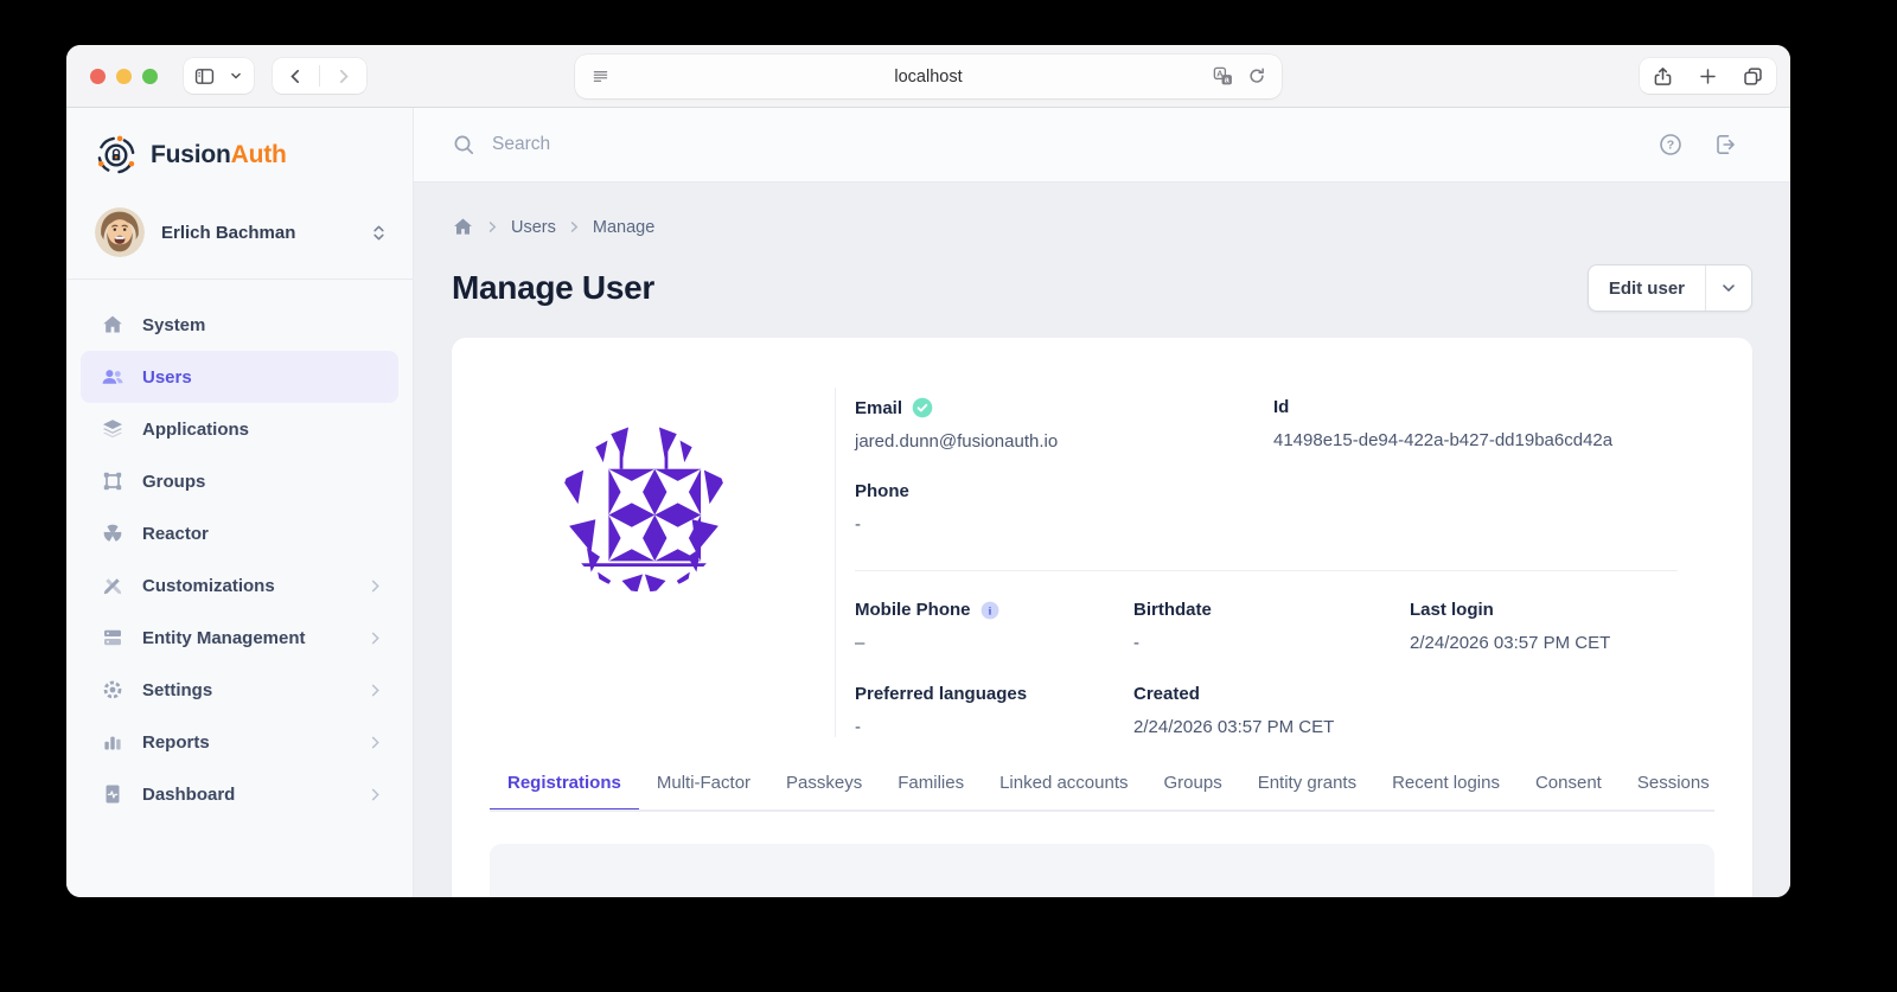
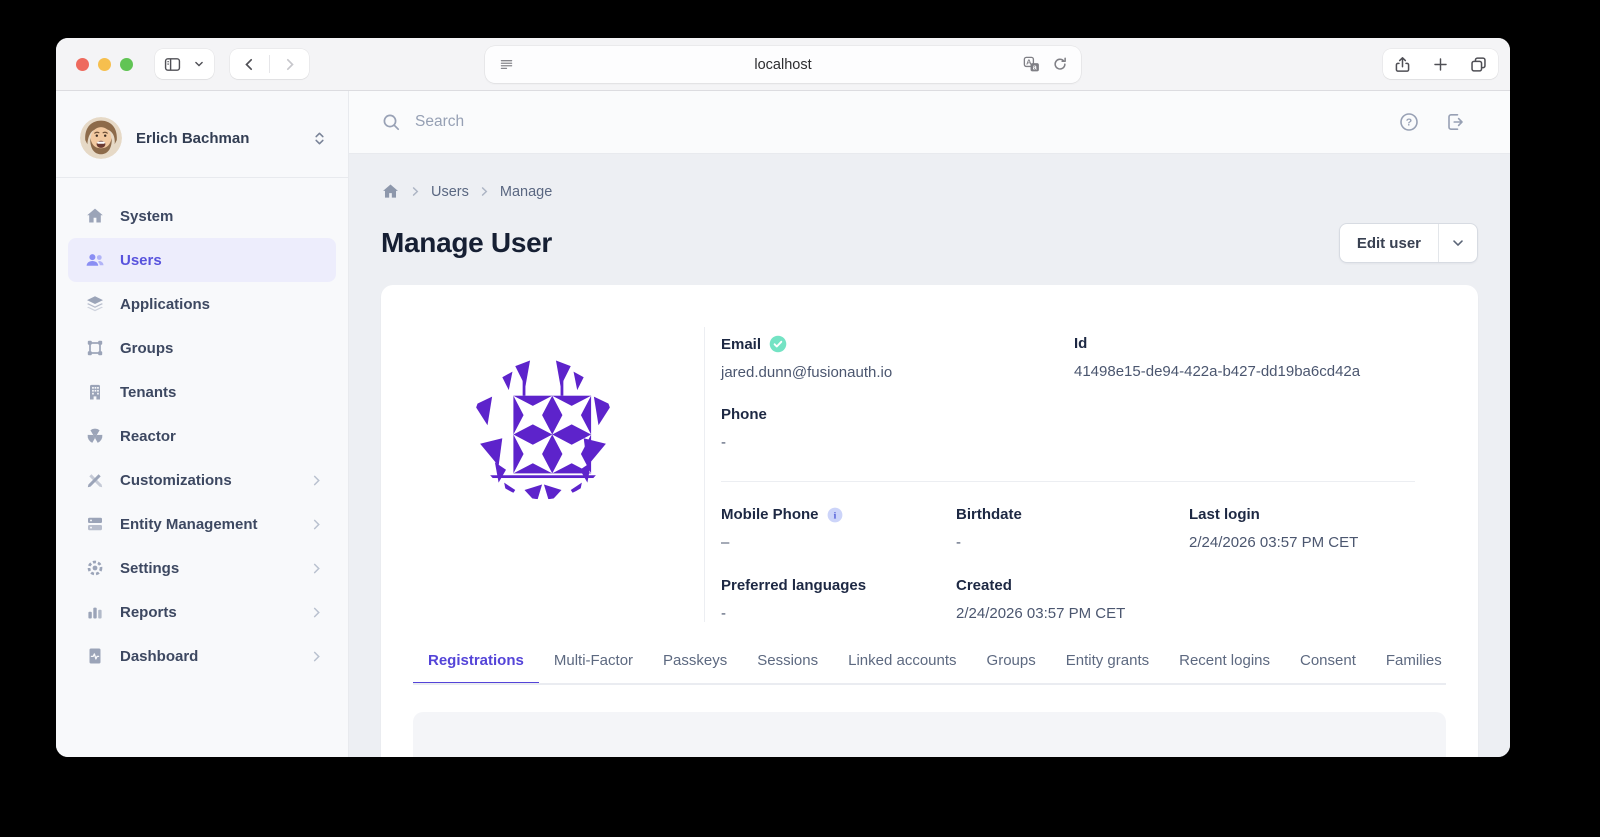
  localhost
  A
  a
- FusionAuth
  Erlich Bachman
  System
  Users
  Applications
  Groups
+ Tenants
  Reactor
  Customizations
  Entity Management
  Settings
  Reports
  Dashboard
  Search
  ?
  Users
  Manage
  Manage User
  Edit user
  Email
  jared.dunn@fusionauth.io
  Phone
  -
  Id
  41498e15-de94-422a-b427-dd19ba6cd42a
  Mobile Phone
  i
  –
  Birthdate
  -
  Last login
  2/24/2026 03:57 PM CET
  Preferred languages
  -
  Created
  2/24/2026 03:57 PM CET
  Registrations
  Multi-Factor
  Passkeys
- Families
+ Sessions
  Linked accounts
  Groups
  Entity grants
  Recent logins
  Consent
- Sessions
+ Families
